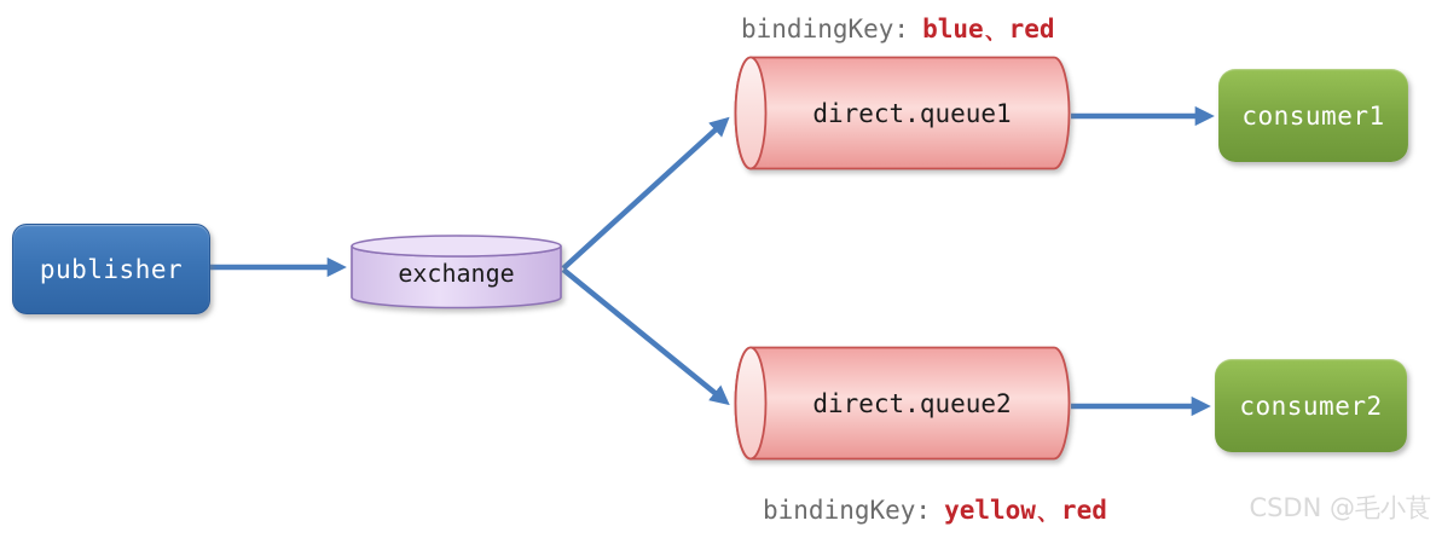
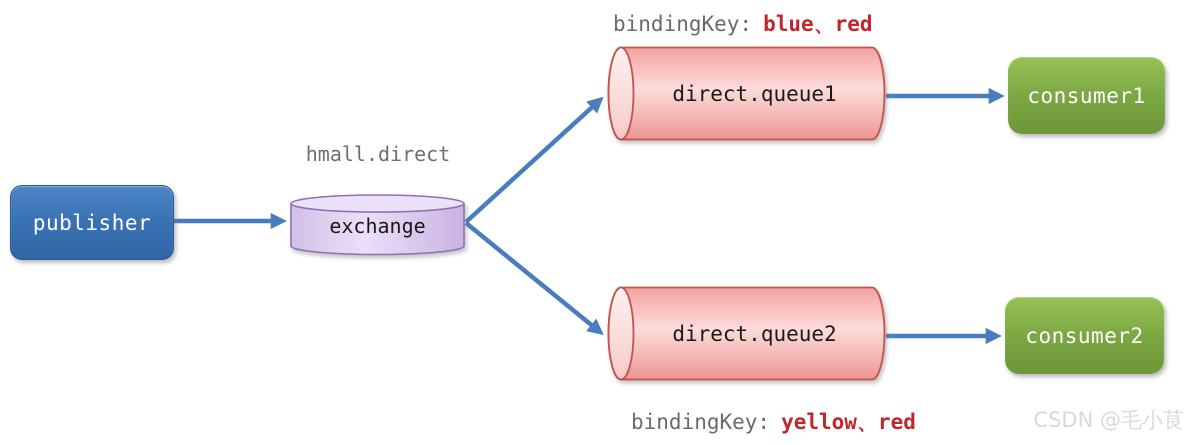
  publisher
+ hmall.direct
  exchange
  direct.queue1
  direct.queue2
  consumer1
  consumer2
  bindingKey: blue、red
  bindingKey: yellow、red
  CSDN @毛小茛
